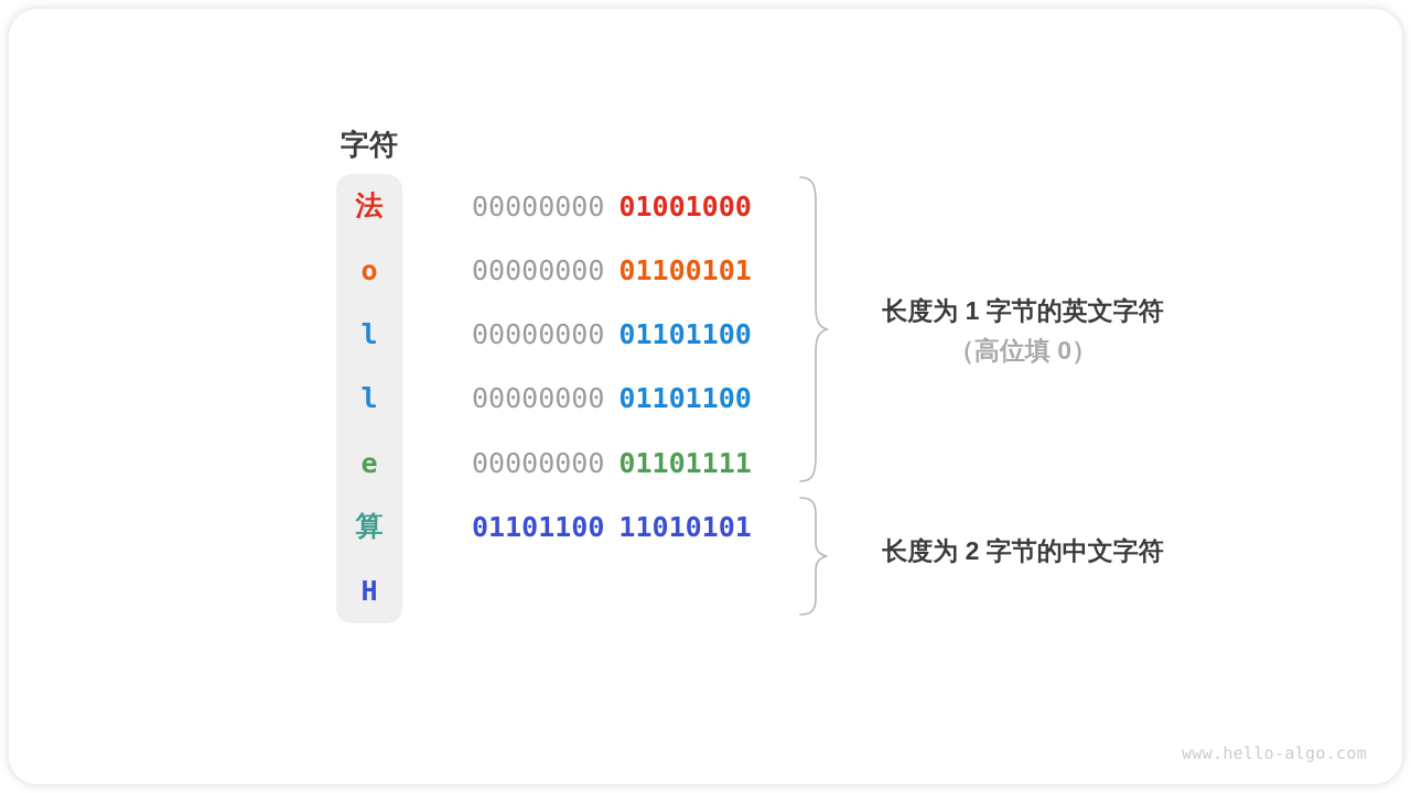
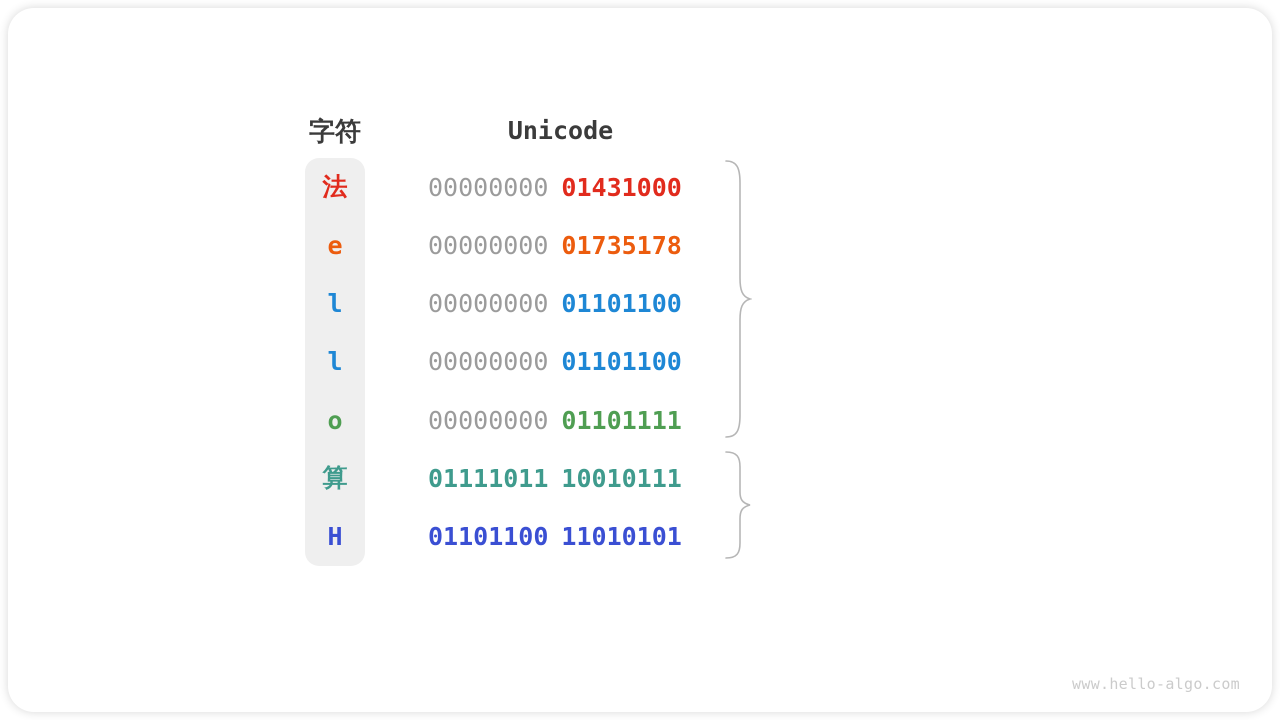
  字符
+ Unicode
  法
- o
+ e
  l
  l
- e
+ o
  算
  H
  00000000
- 01001000
+ 01431000
  00000000
- 01100101
+ 01735178
  00000000
  01101100
  00000000
  01101100
  00000000
  01101111
+ 01111011
+ 10010111
  01101100
  11010101
- 长度为 1 字节的英文字符
- （高位填 0）
- 长度为 2 字节的中文字符
  www.hello-algo.com
